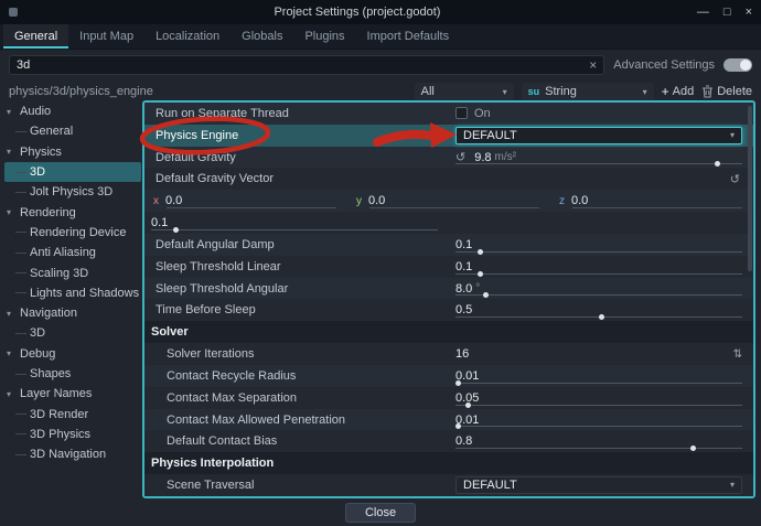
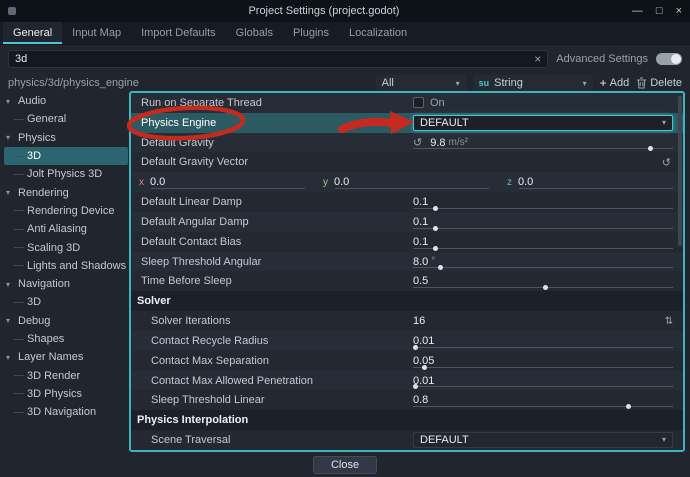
  Project Settings (project.godot)
  —
  □
  ×
  General
  Input Map
- Localization
+ Import Defaults
  Globals
  Plugins
- Import Defaults
+ Localization
  3d
  ×
  Advanced Settings
  physics/3d/physics_engine
  All
  ▾
  su
  String
  ▾
  +
  Add
  Delete
  ▾
  Audio
  General
  ▾
  Physics
  3D
  Jolt Physics 3D
  ▾
  Rendering
  Rendering Device
  Anti Aliasing
  Scaling 3D
  Lights and Shadows
  ▾
  Navigation
  3D
  ▾
  Debug
  Shapes
  ▾
  Layer Names
  3D Render
  3D Physics
  3D Navigation
  Run on Separate Thread
  On
  Physics Engine
  DEFAULT
  ▾
  Default Gravity
  ↺
  9.8
  m/s²
  Default Gravity Vector
  ↺
  x
  0.0
  y
  0.0
  z
  0.0
+ Default Linear Damp
  0.1
  Default Angular Damp
  0.1
- Sleep Threshold Linear
+ Default Contact Bias
  0.1
  Sleep Threshold Angular
  8.0
  °
  Time Before Sleep
  0.5
  Solver
  Solver Iterations
  16
  ⇅
  Contact Recycle Radius
  0.01
  Contact Max Separation
  0.05
  Contact Max Allowed Penetration
  0.01
- Default Contact Bias
+ Sleep Threshold Linear
  0.8
  Physics Interpolation
  Scene Traversal
  DEFAULT
  ▾
  Close
